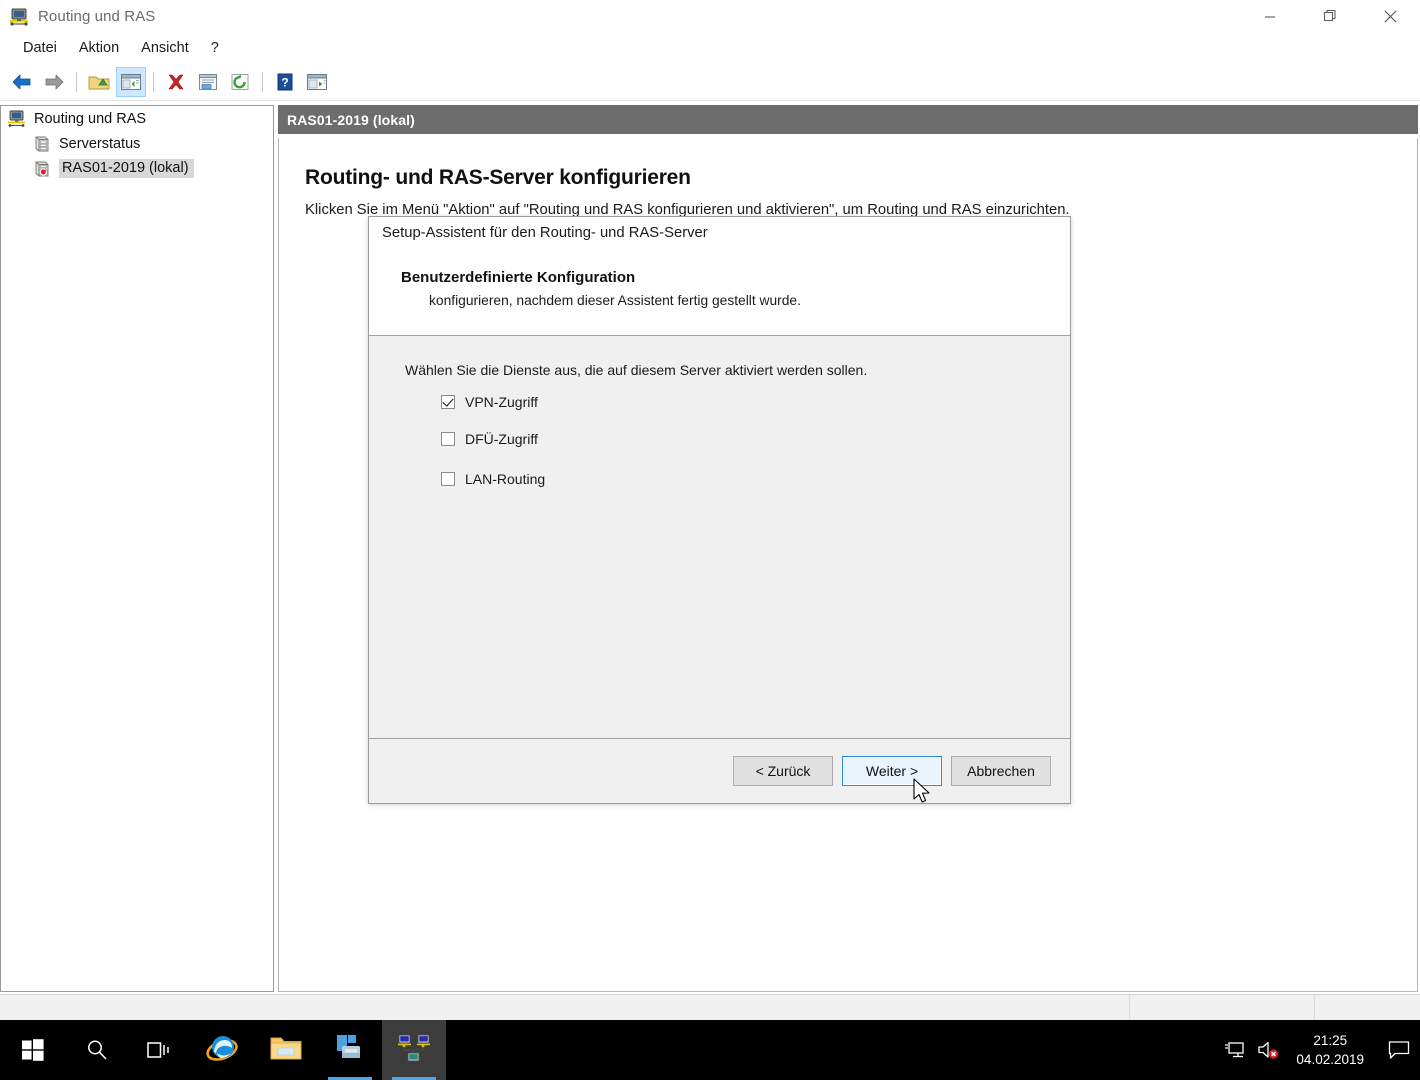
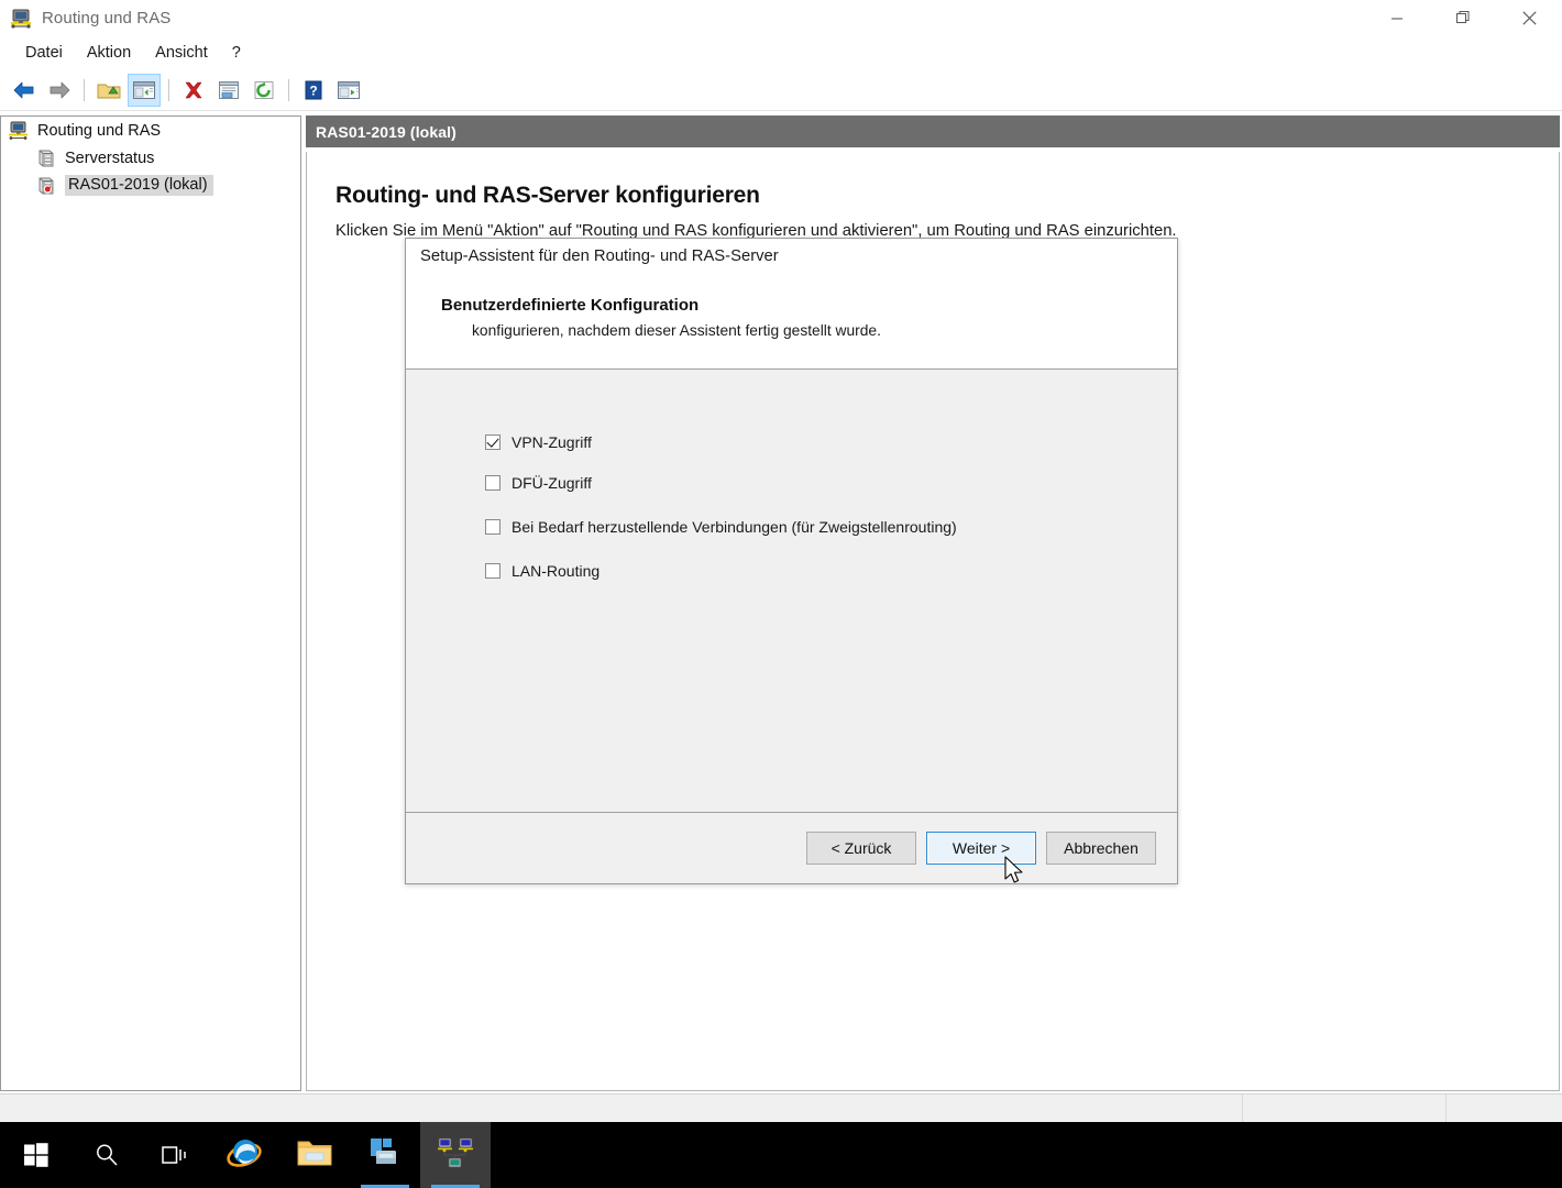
  Routing und RAS
  Datei
  Aktion
  Ansicht
  ?
  ?
  Routing und RAS
  Serverstatus
  RAS01-2019 (lokal)
  RAS01-2019 (lokal)
  Routing- und RAS-Server konfigurieren
  Klicken Sie im Menü "Aktion" auf "Routing und RAS konfigurieren und aktivieren", um Routing und RAS einzurichten.
  Setup-Assistent für den Routing- und RAS-Server
  Benutzerdefinierte Konfiguration
  konfigurieren, nachdem dieser Assistent fertig gestellt wurde.
- Wählen Sie die Dienste aus, die auf diesem Server aktiviert werden sollen.
  VPN-Zugriff
  DFÜ-Zugriff
+ Bei Bedarf herzustellende Verbindungen (für Zweigstellenrouting)
  LAN-Routing
  < Zurück
  Weiter >
  Abbrechen
- 21:25
- 04.02.2019
